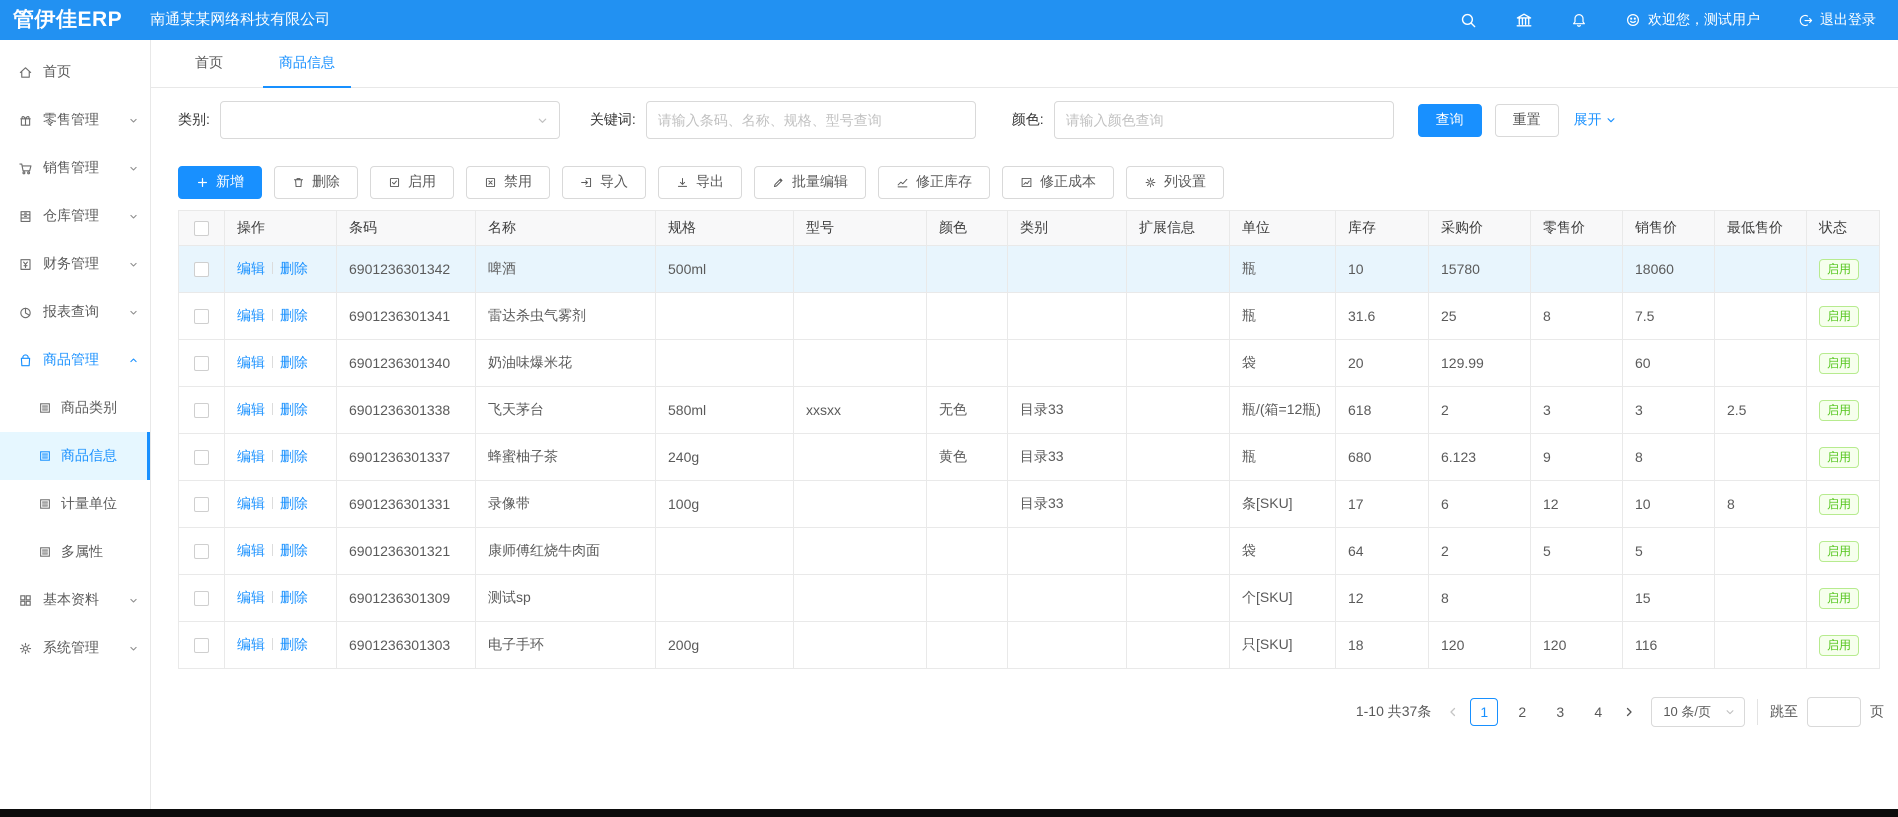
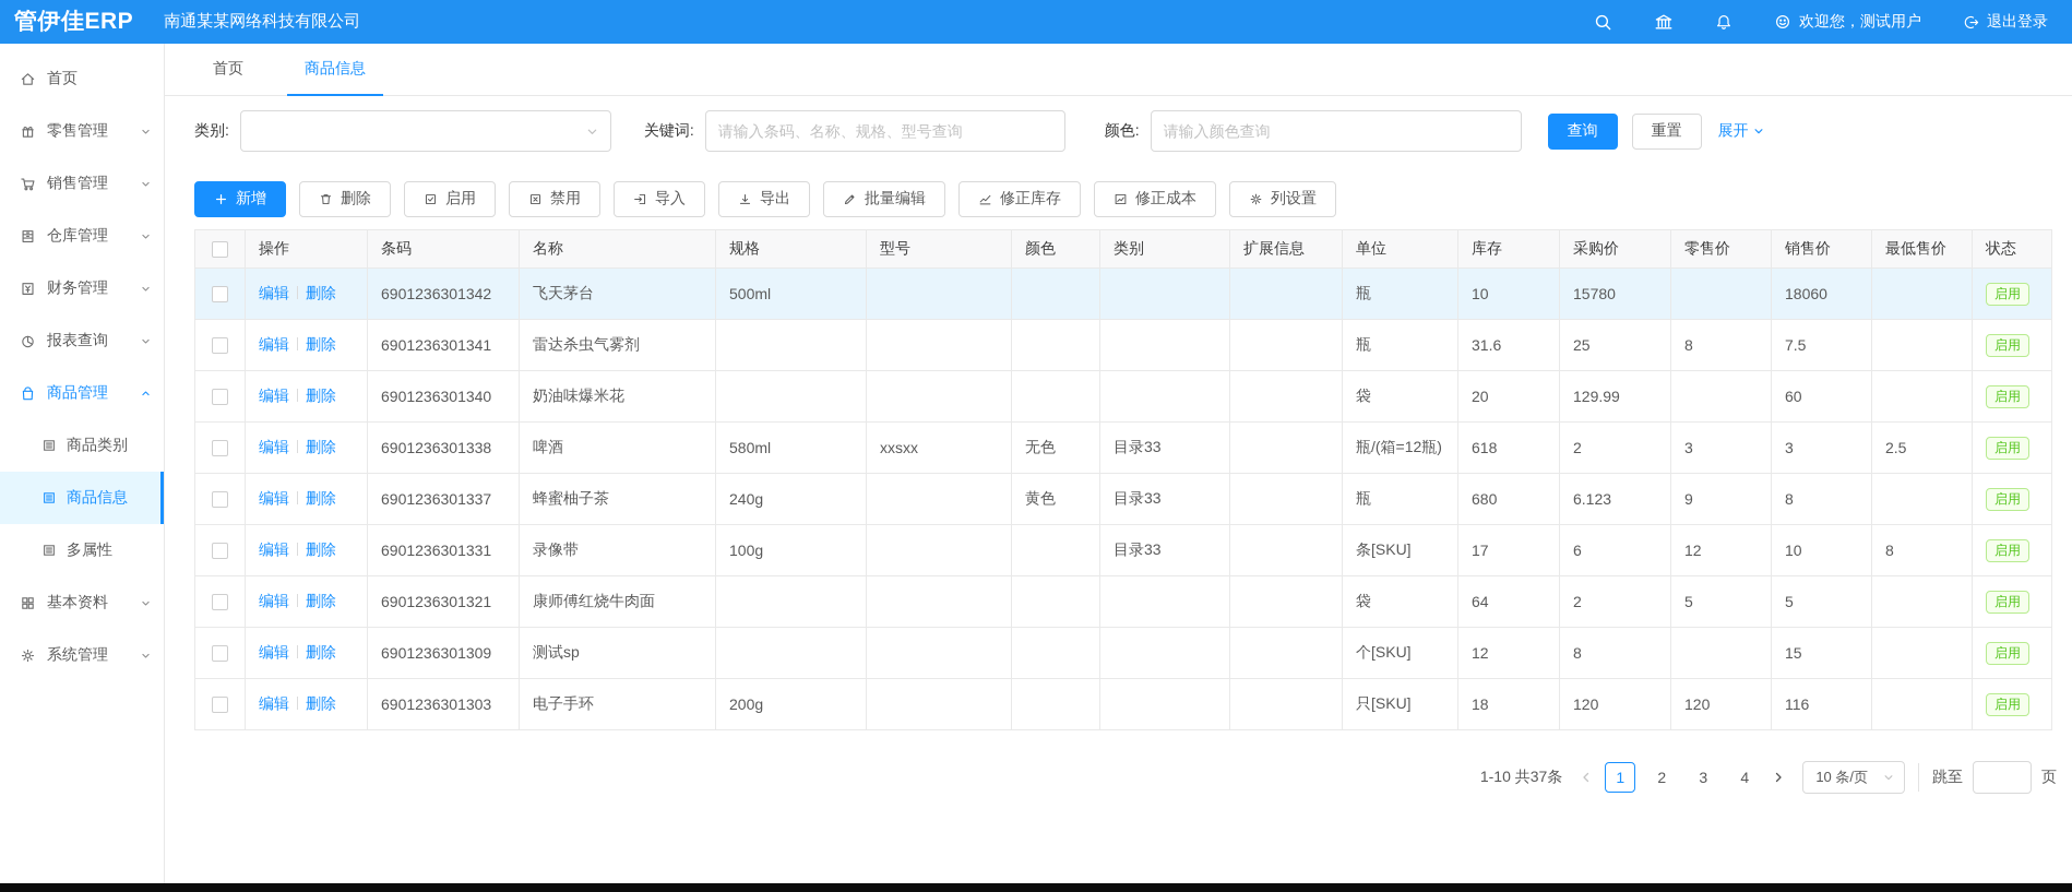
  管伊佳ERP
  南通某某网络科技有限公司
  欢迎您，测试用户
  退出登录
  首页
  零售管理
  销售管理
  仓库管理
  财务管理
  报表查询
  商品管理
  商品类别
  商品信息
- 计量单位
  多属性
  基本资料
  系统管理
  首页
  商品信息
  类别:
  关键词:
  请输入条码、名称、规格、型号查询
  颜色:
  请输入颜色查询
  查询
  重置
  展开
  新增
  删除
  启用
  禁用
  导入
  导出
  批量编辑
  修正库存
  修正成本
  列设置
  	操作	条码	名称	规格	型号	颜色	类别	扩展信息	单位	库存	采购价	零售价	销售价	最低售价	状态
- 	编辑 删除	6901236301342	啤酒	500ml					瓶	10	15780		18060		启用
+ 	编辑 删除	6901236301342	飞天茅台	500ml					瓶	10	15780		18060		启用
  	编辑 删除	6901236301341	雷达杀虫气雾剂						瓶	31.6	25	8	7.5		启用
  	编辑 删除	6901236301340	奶油味爆米花						袋	20	129.99		60		启用
- 	编辑 删除	6901236301338	飞天茅台	580ml	xxsxx	无色	目录33		瓶/(箱=12瓶)	618	2	3	3	2.5	启用
+ 	编辑 删除	6901236301338	啤酒	580ml	xxsxx	无色	目录33		瓶/(箱=12瓶)	618	2	3	3	2.5	启用
  	编辑 删除	6901236301337	蜂蜜柚子茶	240g		黄色	目录33		瓶	680	6.123	9	8		启用
  	编辑 删除	6901236301331	录像带	100g			目录33		条[SKU]	17	6	12	10	8	启用
  	编辑 删除	6901236301321	康师傅红烧牛肉面						袋	64	2	5	5		启用
  	编辑 删除	6901236301309	测试sp						个[SKU]	12	8		15		启用
  	编辑 删除	6901236301303	电子手环	200g					只[SKU]	18	120	120	116		启用
  1-10 共37条
  1
  2
  3
  4
  10 条/页
  跳至
  页
